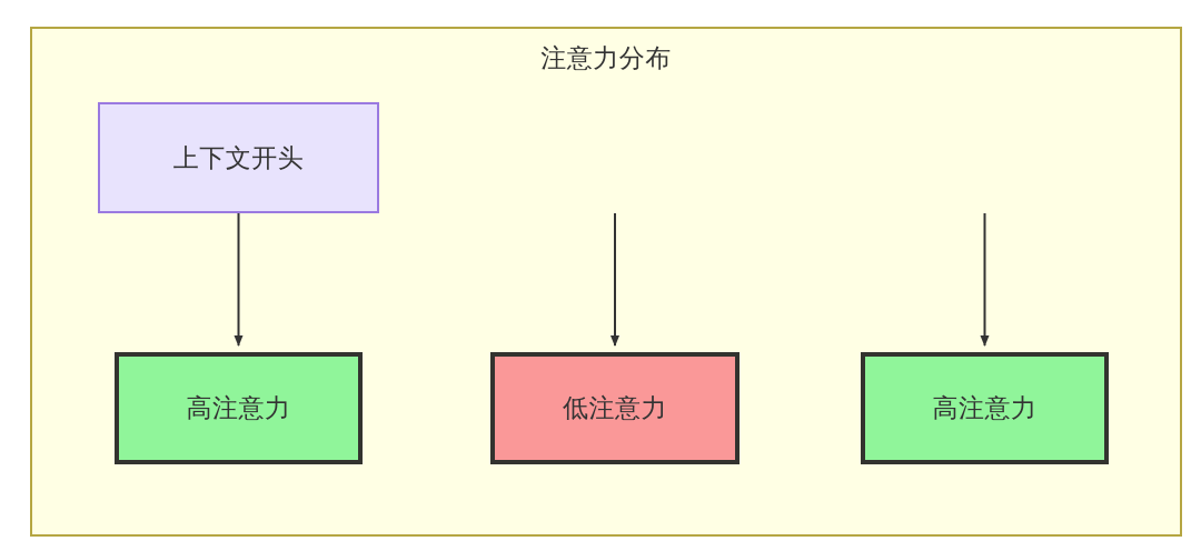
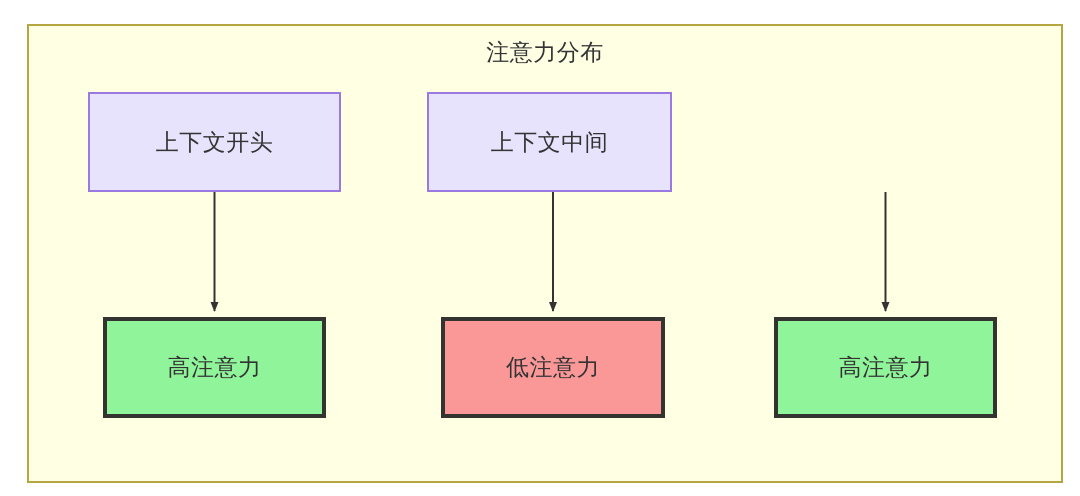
  注意力分布
  上下文开头
+ 上下文中间
  高注意力
  低注意力
  高注意力
